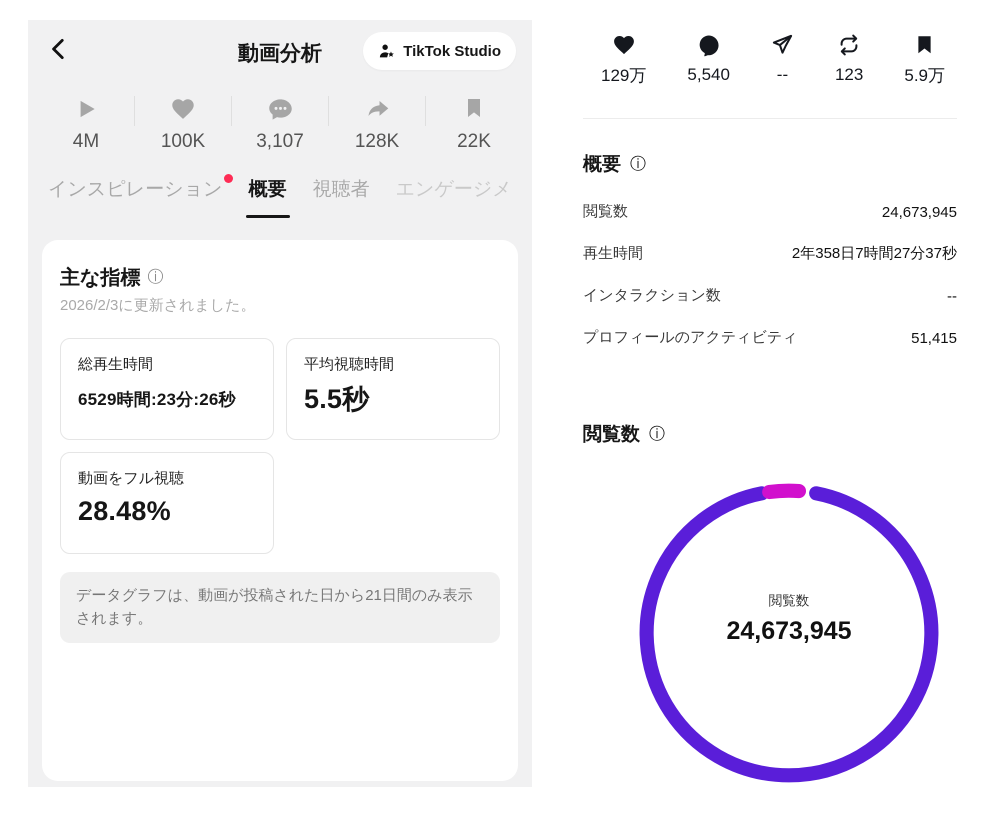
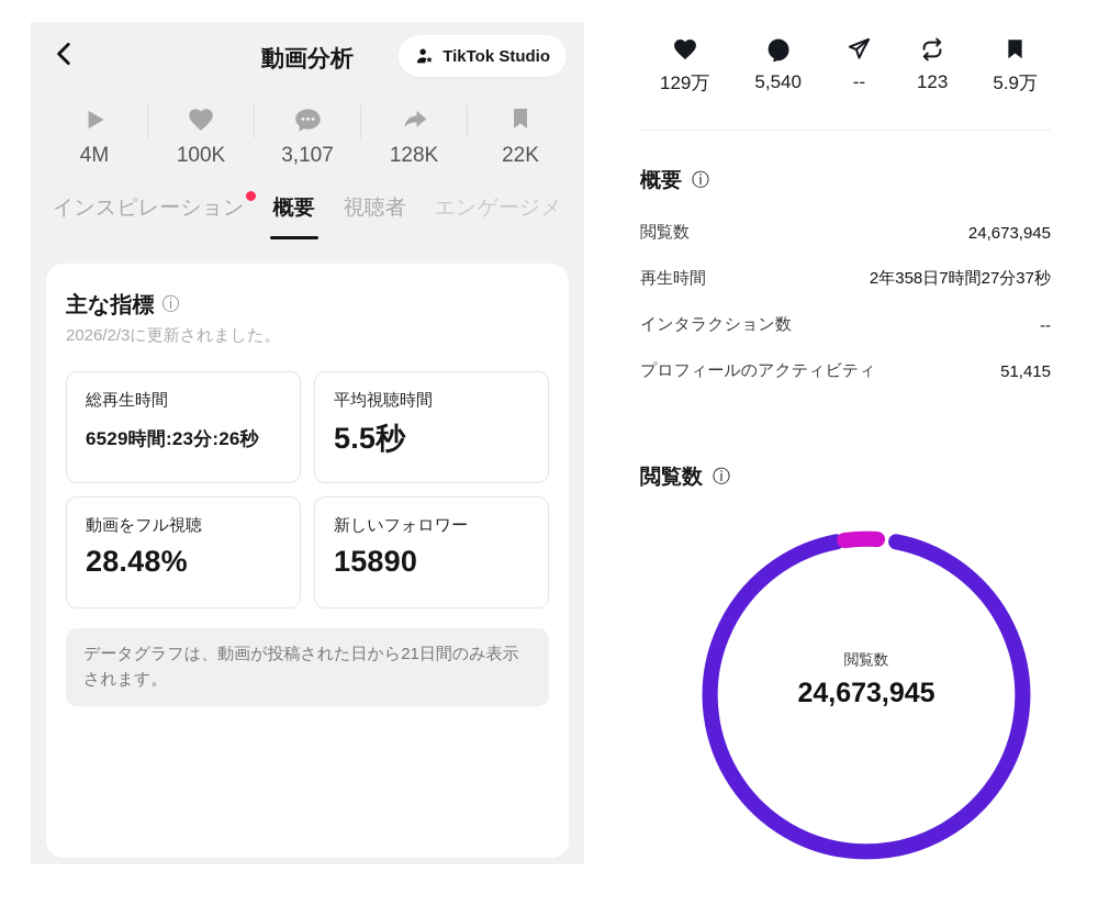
  動画分析
  TikTok Studio
  4M
  100K
  3,107
  128K
  22K
  インスピレーション
  概要
  視聴者
  エンゲージメ
  主な指標
  ⓘ
  2026/2/3に更新されました。
  総再生時間
  6529時間:23分:26秒
  平均視聴時間
  5.5秒
  動画をフル視聴
  28.48%
+ 新しいフォロワー
+ 15890
  データグラフは、動画が投稿された日から21日間のみ表示されます。
  129万
  5,540
  --
  123
  5.9万
  概要
  ⓘ
  閲覧数
  24,673,945
  再生時間
  2年358日7時間27分37秒
  インタラクション数
  --
  プロフィールのアクティビティ
  51,415
  閲覧数
  ⓘ
  閲覧数
  24,673,945
